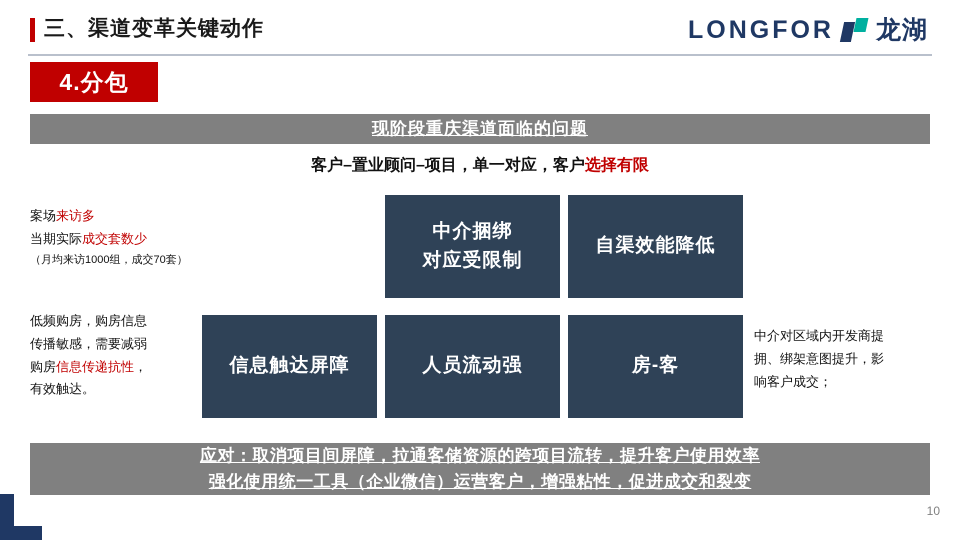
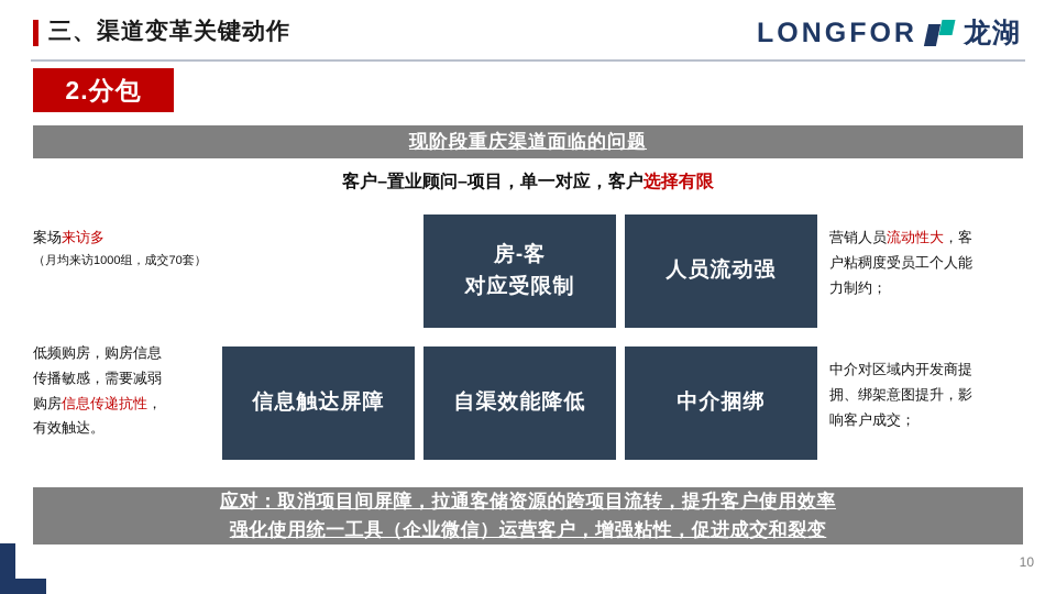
  三、渠道变革关键动作
  LONGFOR
  龙湖
- 4.分包
+ 2.分包
  现阶段重庆渠道面临的问题
  客户–置业顾问–项目，单一对应，客户选择有限
  案场来访多
- 当期实际成交套数少
  （月均来访1000组，成交70套）
  低频购房，购房信息
  传播敏感，需要减弱
  购房信息传递抗性，
  有效触达。
+ 营销人员流动性大，客
+ 户粘稠度受员工个人能
+ 力制约；
  中介对区域内开发商提
  拥、绑架意图提升，影
  响客户成交；
- 中介捆绑
+ 房-客
  对应受限制
- 自渠效能降低
+ 人员流动强
  信息触达屏障
- 人员流动强
+ 自渠效能降低
- 房-客
+ 中介捆绑
  应对：取消项目间屏障，拉通客储资源的跨项目流转，提升客户使用效率
  强化使用统一工具（企业微信）运营客户，增强粘性，促进成交和裂变
  10
